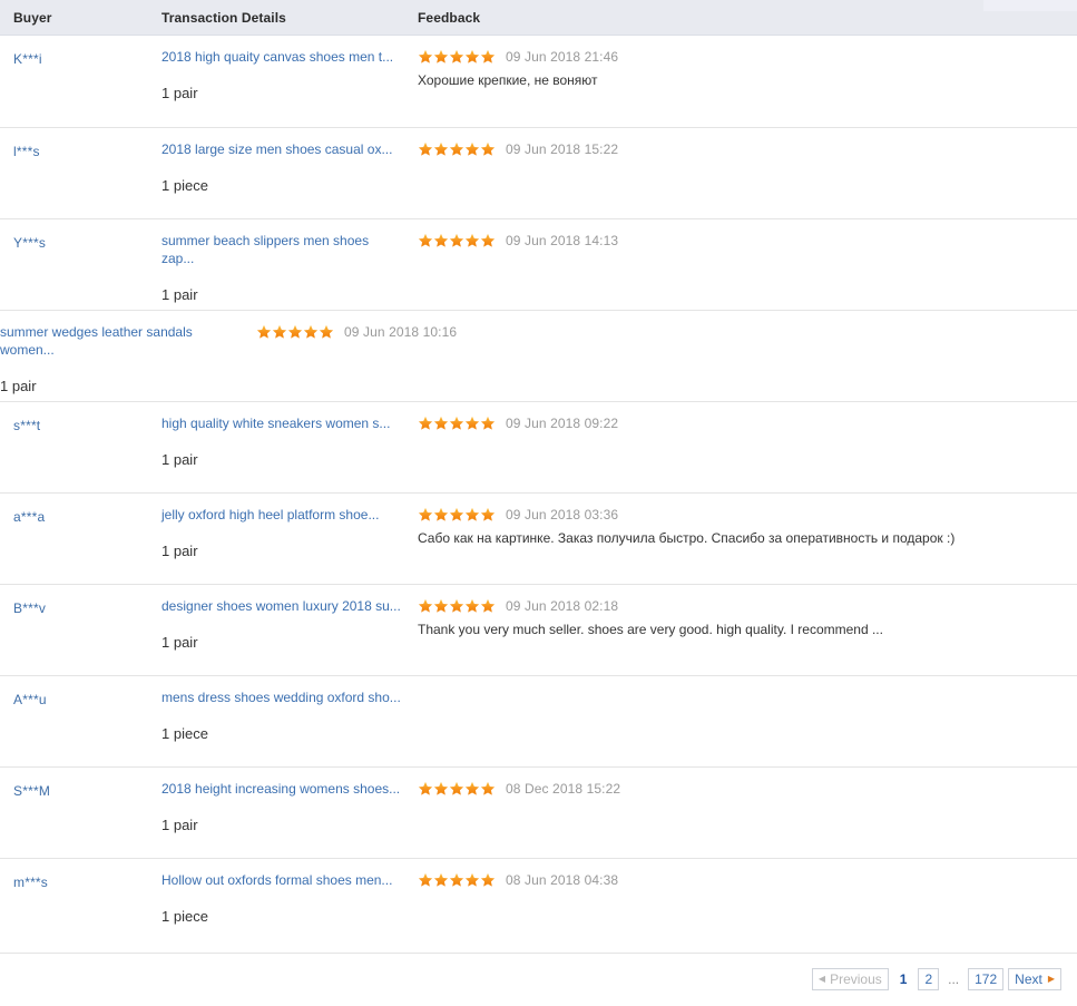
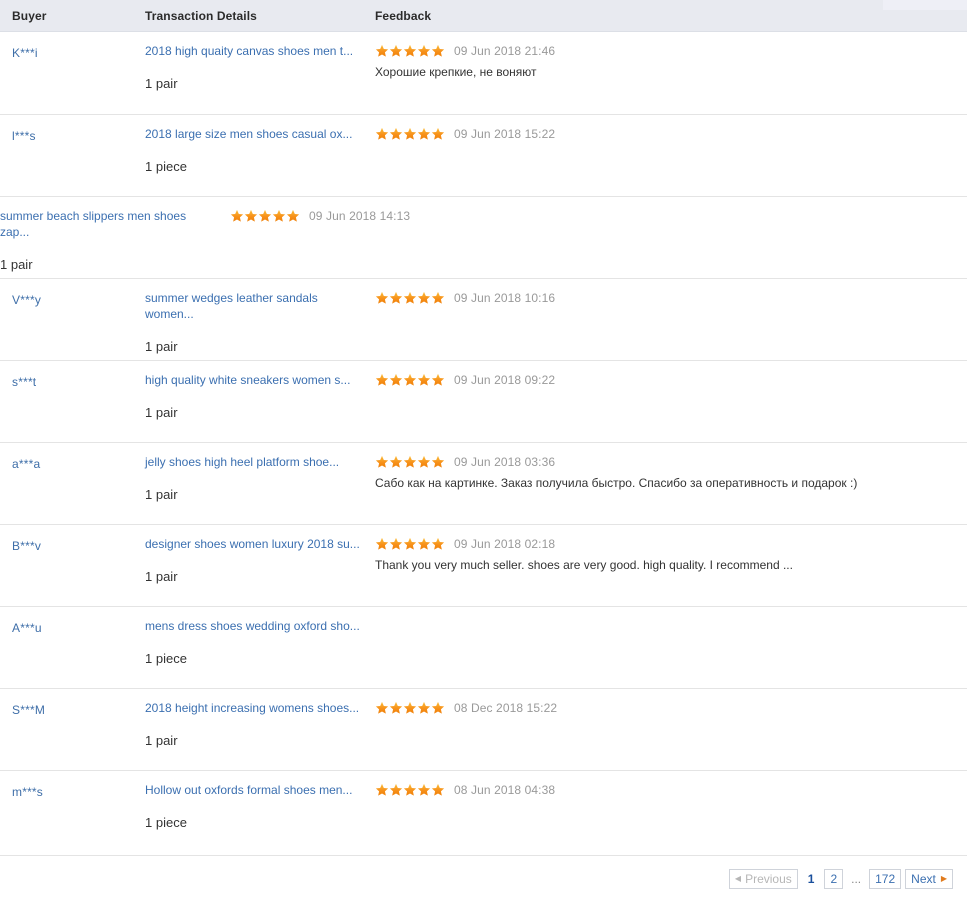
  Buyer
  Transaction Details
  Feedback
  K***i
  2018 high quaity canvas shoes men t...
  1 pair
  09 Jun 2018 21:46
  Хорошие крепкие, не воняют
  l***s
  2018 large size men shoes casual ox...
  1 piece
  09 Jun 2018 15:22
- Y***s
  summer beach slippers men shoes zap...
  1 pair
  09 Jun 2018 14:13
+ V***y
  summer wedges leather sandals women...
  1 pair
  09 Jun 2018 10:16
  s***t
  high quality white sneakers women s...
  1 pair
  09 Jun 2018 09:22
  a***a
- jelly oxford high heel platform shoe...
+ jelly shoes high heel platform shoe...
  1 pair
  09 Jun 2018 03:36
  Сабо как на картинке. Заказ получила быстро. Спасибо за оперативность и подарок :)
  B***v
  designer shoes women luxury 2018 su...
  1 pair
  09 Jun 2018 02:18
  Thank you very much seller. shoes are very good. high quality. I recommend ...
  A***u
  mens dress shoes wedding oxford sho...
  1 piece
  S***M
  2018 height increasing womens shoes...
  1 pair
  08 Dec 2018 15:22
  m***s
  Hollow out oxfords formal shoes men...
  1 piece
  08 Jun 2018 04:38
  ◀
  Previous
  1
  2
  ...
  172
  Next
  ▶
